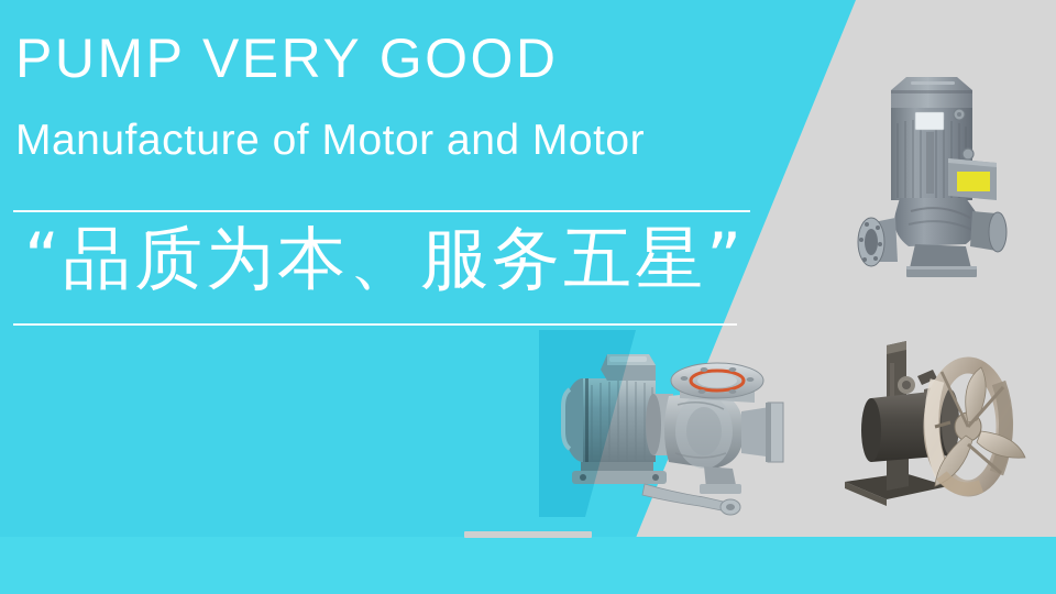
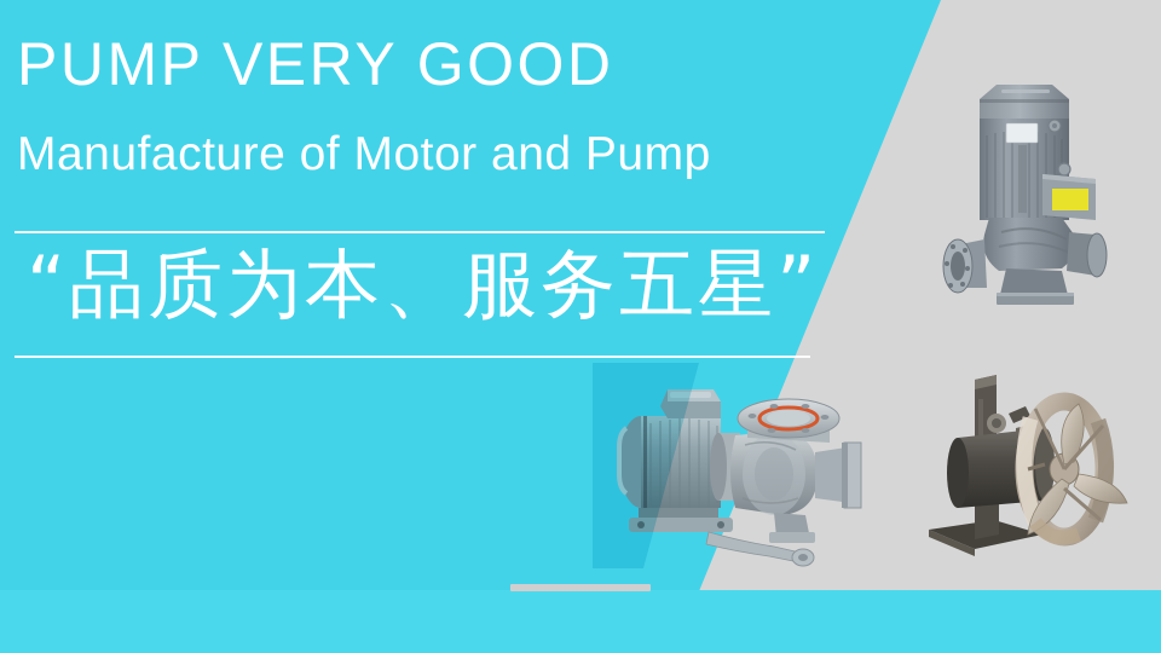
  PUMP VERY GOOD
- Manufacture of Motor and Motor
+ Manufacture of Motor and Pump
  “品质为本、服务五星”
